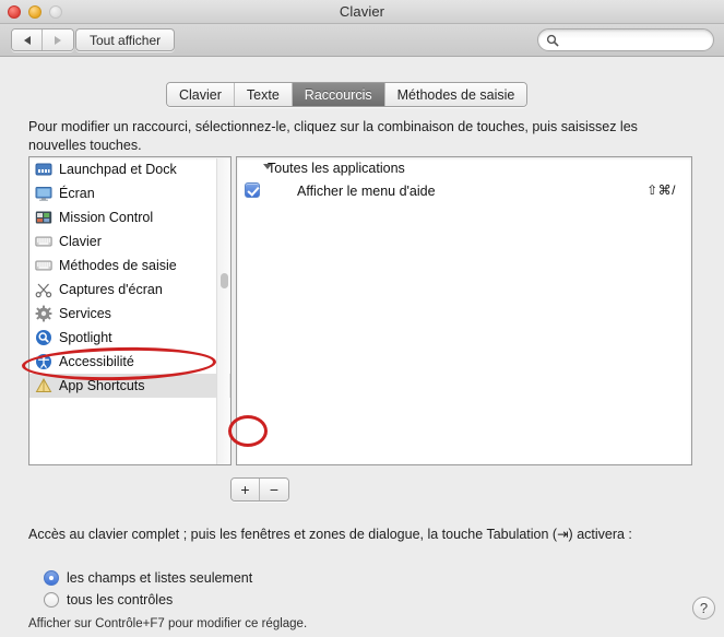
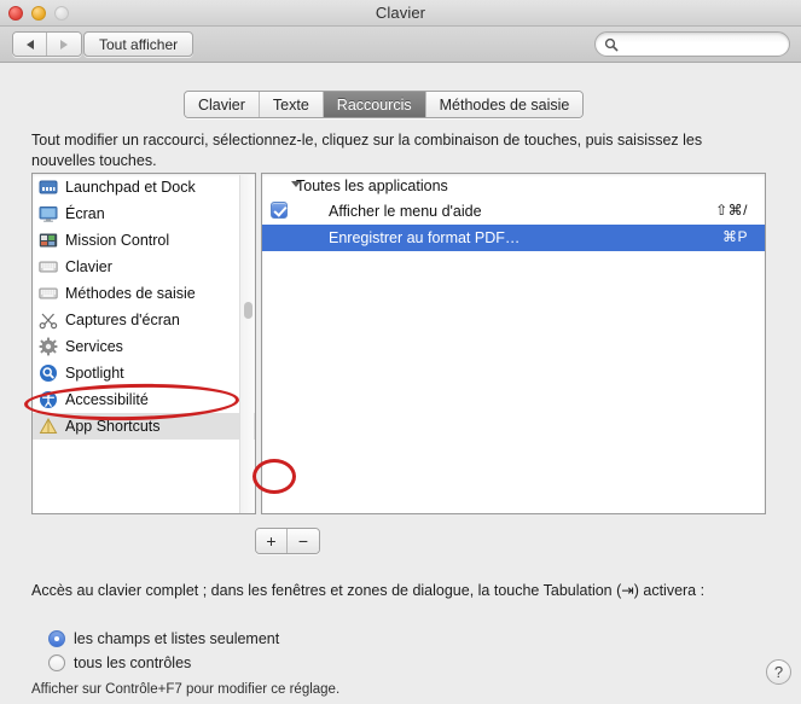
  Clavier
  Tout afficher
  Clavier
  Texte
  Raccourcis
  Méthodes de saisie
- Pour modifier un raccourci, sélectionnez-le, cliquez sur la combinaison de touches, puis saisissez les nouvelles touches.
+ Tout modifier un raccourci, sélectionnez-le, cliquez sur la combinaison de touches, puis saisissez les nouvelles touches.
  Launchpad et Dock
  Écran
  Mission Control
  Clavier
  Méthodes de saisie
  Captures d'écran
  Services
  Spotlight
  Accessibilité
  App Shortcuts
  Toutes les applications
  Afficher le menu d'aide
  ⇧⌘/
+ Enregistrer au format PDF…
+ ⌘P
  +
  −
- Accès au clavier complet ; puis les fenêtres et zones de dialogue, la touche Tabulation (⇥) activera :
+ Accès au clavier complet ; dans les fenêtres et zones de dialogue, la touche Tabulation (⇥) activera :
  les champs et listes seulement
  tous les contrôles
  Afficher sur Contrôle+F7 pour modifier ce réglage.
  ?
